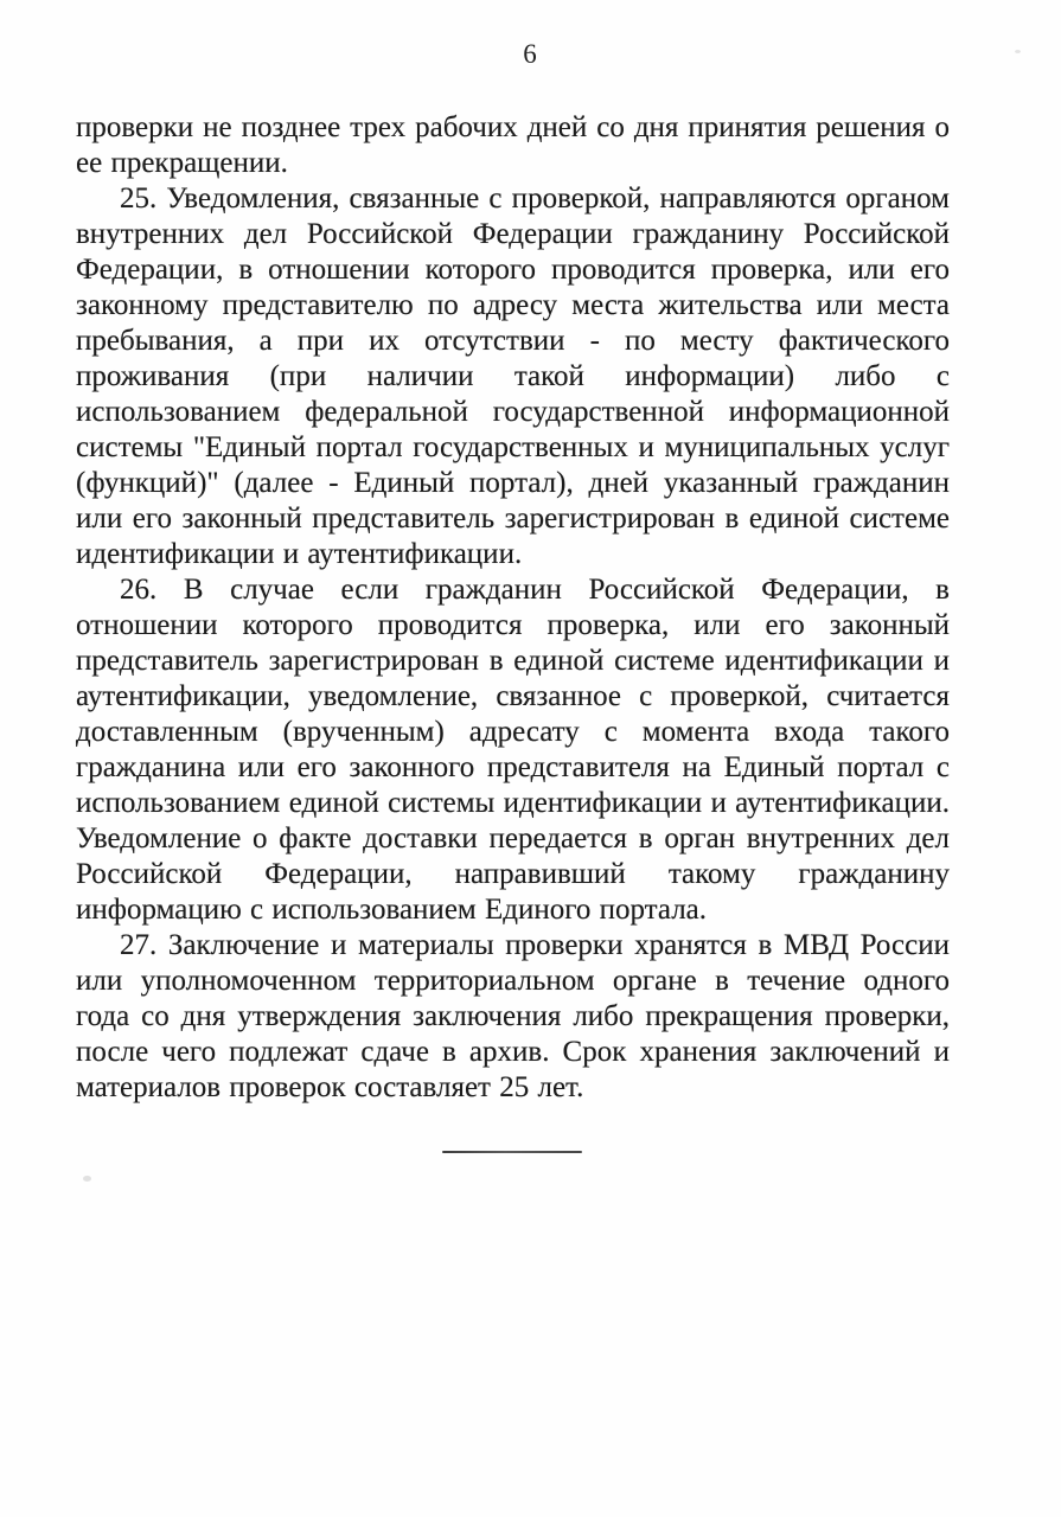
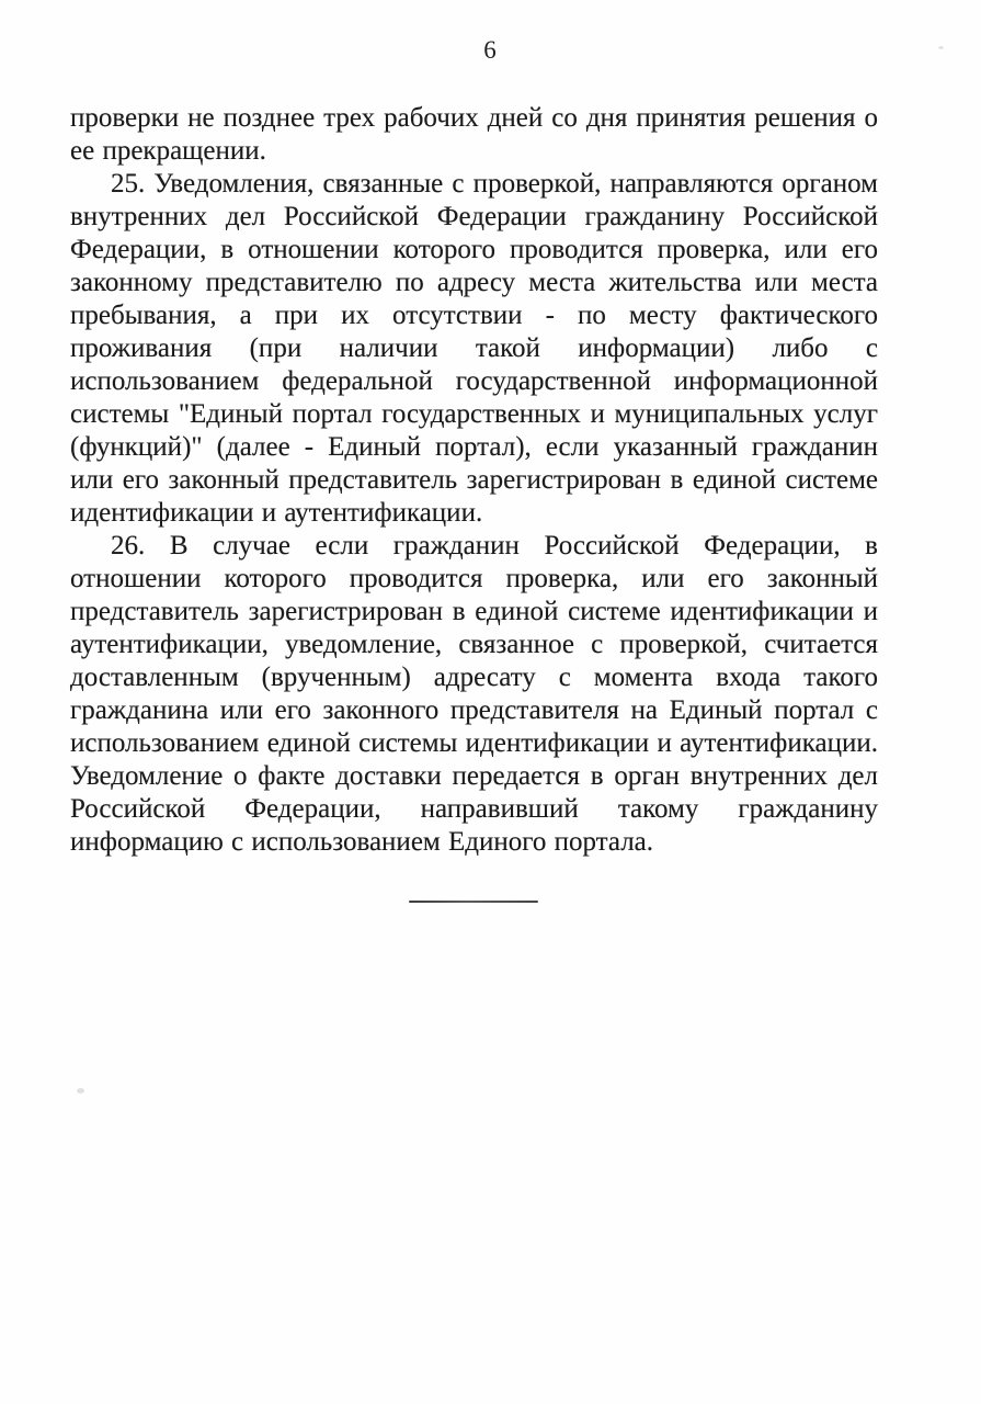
  6
  проверки не позднее трех рабочих дней со дня принятия решения о ее прекращении.
- 25. Уведомления, связанные с проверкой, направляются органом внутренних дел Российской Федерации гражданину Российской Федерации, в отношении которого проводится проверка, или его законному представителю по адресу места жительства или места пребывания, а при их отсутствии - по месту фактического проживания (при наличии такой информации) либо с использованием федеральной государственной информационной системы "Единый портал государственных и муниципальных услуг (функций)" (далее - Единый портал), дней указанный гражданин или его законный представитель зарегистрирован в единой системе идентификации и аутентификации.
+ 25. Уведомления, связанные с проверкой, направляются органом внутренних дел Российской Федерации гражданину Российской Федерации, в отношении которого проводится проверка, или его законному представителю по адресу места жительства или места пребывания, а при их отсутствии - по месту фактического проживания (при наличии такой информации) либо с использованием федеральной государственной информационной системы "Единый портал государственных и муниципальных услуг (функций)" (далее - Единый портал), если указанный гражданин или его законный представитель зарегистрирован в единой системе идентификации и аутентификации.
  26. В случае если гражданин Российской Федерации, в отношении которого проводится проверка, или его законный представитель зарегистрирован в единой системе идентификации и аутентификации, уведомление, связанное с проверкой, считается доставленным (врученным) адресату с момента входа такого гражданина или его законного представителя на Единый портал с использованием единой системы идентификации и аутентификации. Уведомление о факте доставки передается в орган внутренних дел Российской Федерации, направивший такому гражданину информацию с использованием Единого портала.
- 27. Заключение и материалы проверки хранятся в МВД России или уполномоченном территориальном органе в течение одного года со дня утверждения заключения либо прекращения проверки, после чего подлежат сдаче в архив. Срок хранения заключений и материалов проверок составляет 25 лет.
